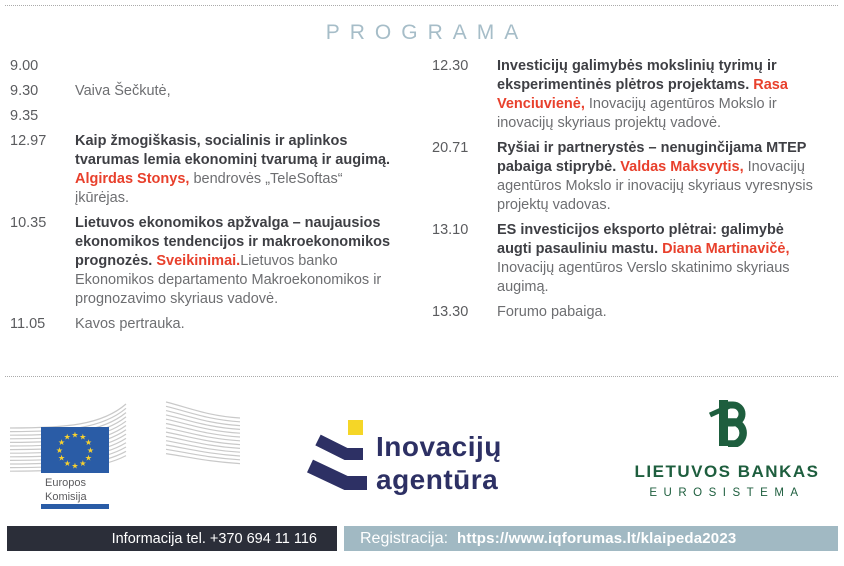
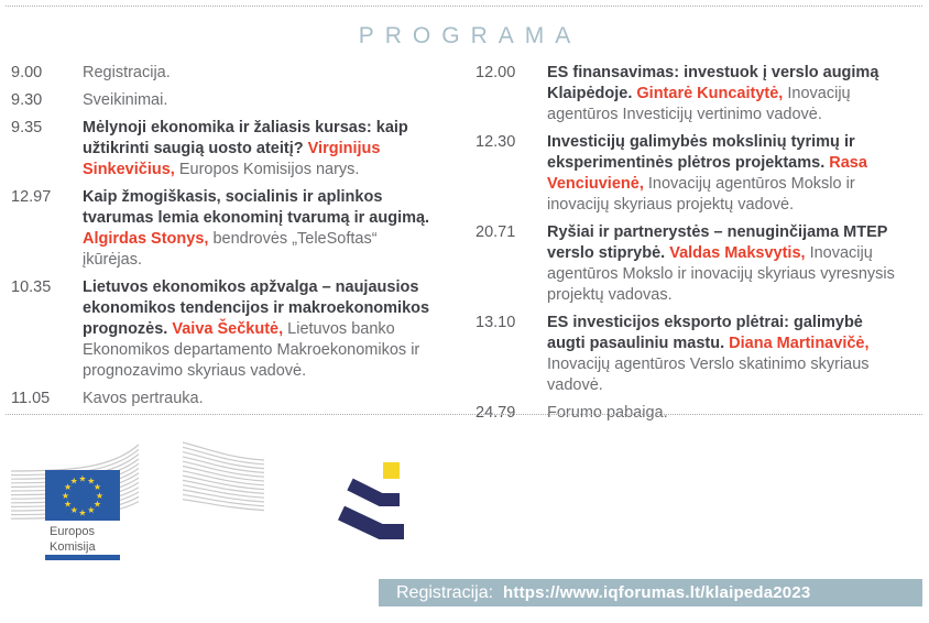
  PROGRAMA
  9.00
+ Registracija.
  9.30
- Vaiva Šečkutė,
+ Sveikinimai.
  9.35
+ Mėlynoji ekonomika ir žaliasis kursas: kaip užtikrinti saugią uosto ateitį? Virginijus Sinkevičius, Europos Komisijos narys.
  12.97
  Kaip žmogiškasis, socialinis ir aplinkos tvarumas lemia ekonominį tvarumą ir augimą. Algirdas Stonys, bendrovės „TeleSoftas“ įkūrėjas.
  10.35
- Lietuvos ekonomikos apžvalga – naujausios ekonomikos tendencijos ir makroekonomikos prognozės. Sveikinimai.Lietuvos banko Ekonomikos departamento Makroekonomikos ir prognozavimo skyriaus vadovė.
+ Lietuvos ekonomikos apžvalga – naujausios ekonomikos tendencijos ir makroekonomikos prognozės. Vaiva Šečkutė, Lietuvos banko Ekonomikos departamento Makroekonomikos ir prognozavimo skyriaus vadovė.
  11.05
  Kavos pertrauka.
+ 12.00
+ ES finansavimas: investuok į verslo augimą Klaipėdoje. Gintarė Kuncaitytė, Inovacijų agentūros Investicijų vertinimo vadovė.
  12.30
  Investicijų galimybės mokslinių tyrimų ir eksperimentinės plėtros projektams. Rasa Venciuvienė, Inovacijų agentūros Mokslo ir inovacijų skyriaus projektų vadovė.
  20.71
- Ryšiai ir partnerystės – nenuginčijama MTEP pabaiga stiprybė. Valdas Maksvytis, Inovacijų agentūros Mokslo ir inovacijų skyriaus vyresnysis projektų vadovas.
+ Ryšiai ir partnerystės – nenuginčijama MTEP verslo stiprybė. Valdas Maksvytis, Inovacijų agentūros Mokslo ir inovacijų skyriaus vyresnysis projektų vadovas.
  13.10
- ES investicijos eksporto plėtrai: galimybė augti pasauliniu mastu. Diana Martinavičė, Inovacijų agentūros Verslo skatinimo skyriaus augimą.
+ ES investicijos eksporto plėtrai: galimybė augti pasauliniu mastu. Diana Martinavičė, Inovacijų agentūros Verslo skatinimo skyriaus vadovė.
- 13.30
+ 24.79
  Forumo pabaiga.
  ★
  ★
  ★
  ★
  ★
  ★
  ★
  ★
  ★
  ★
  ★
  ★
  Europos
  Komisija
- Inovacijų
- agentūra
- LIETUVOS BANKAS
- EUROSISTEMA
- Informacija tel. +370 694 11 116
  Registracija:
  https://www.iqforumas.lt/klaipeda2023
